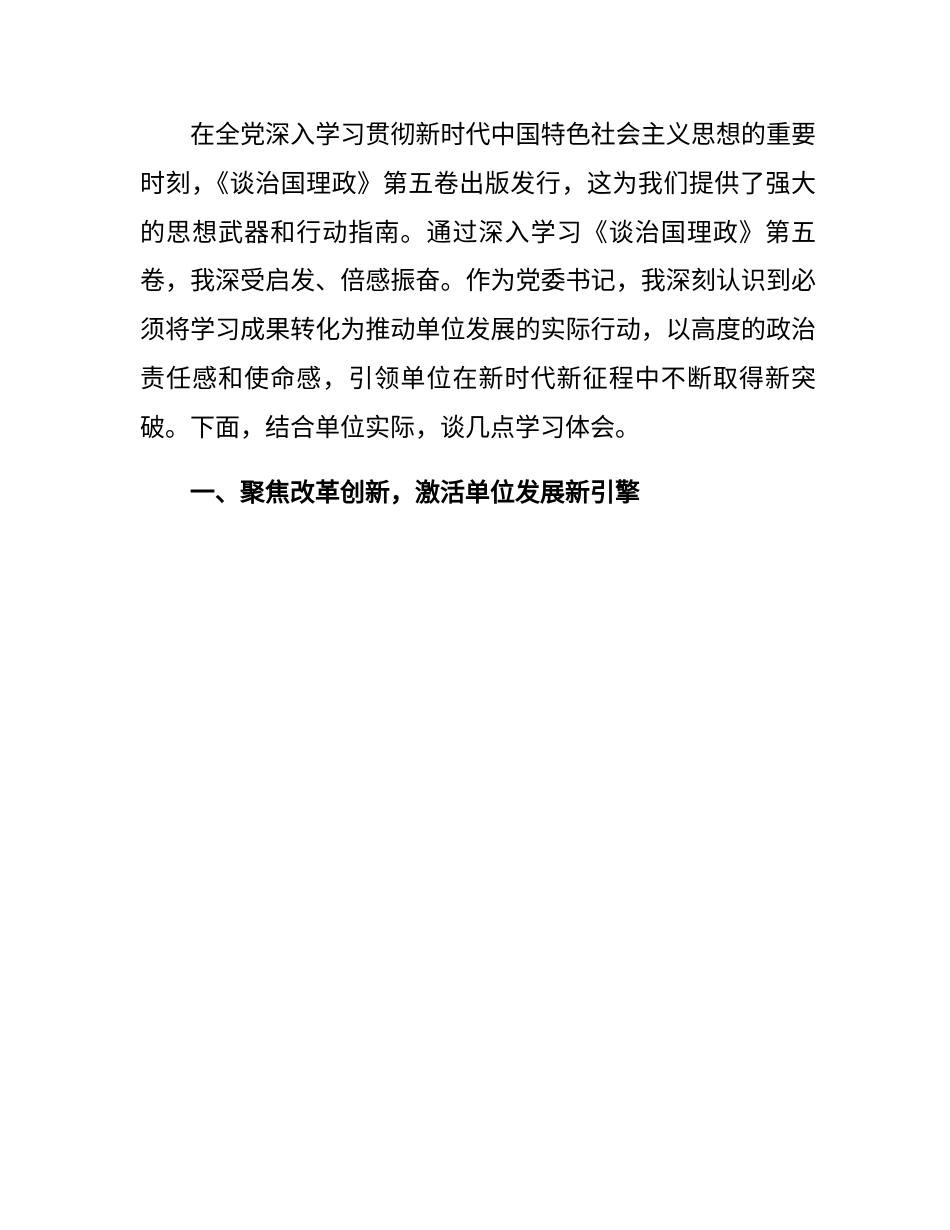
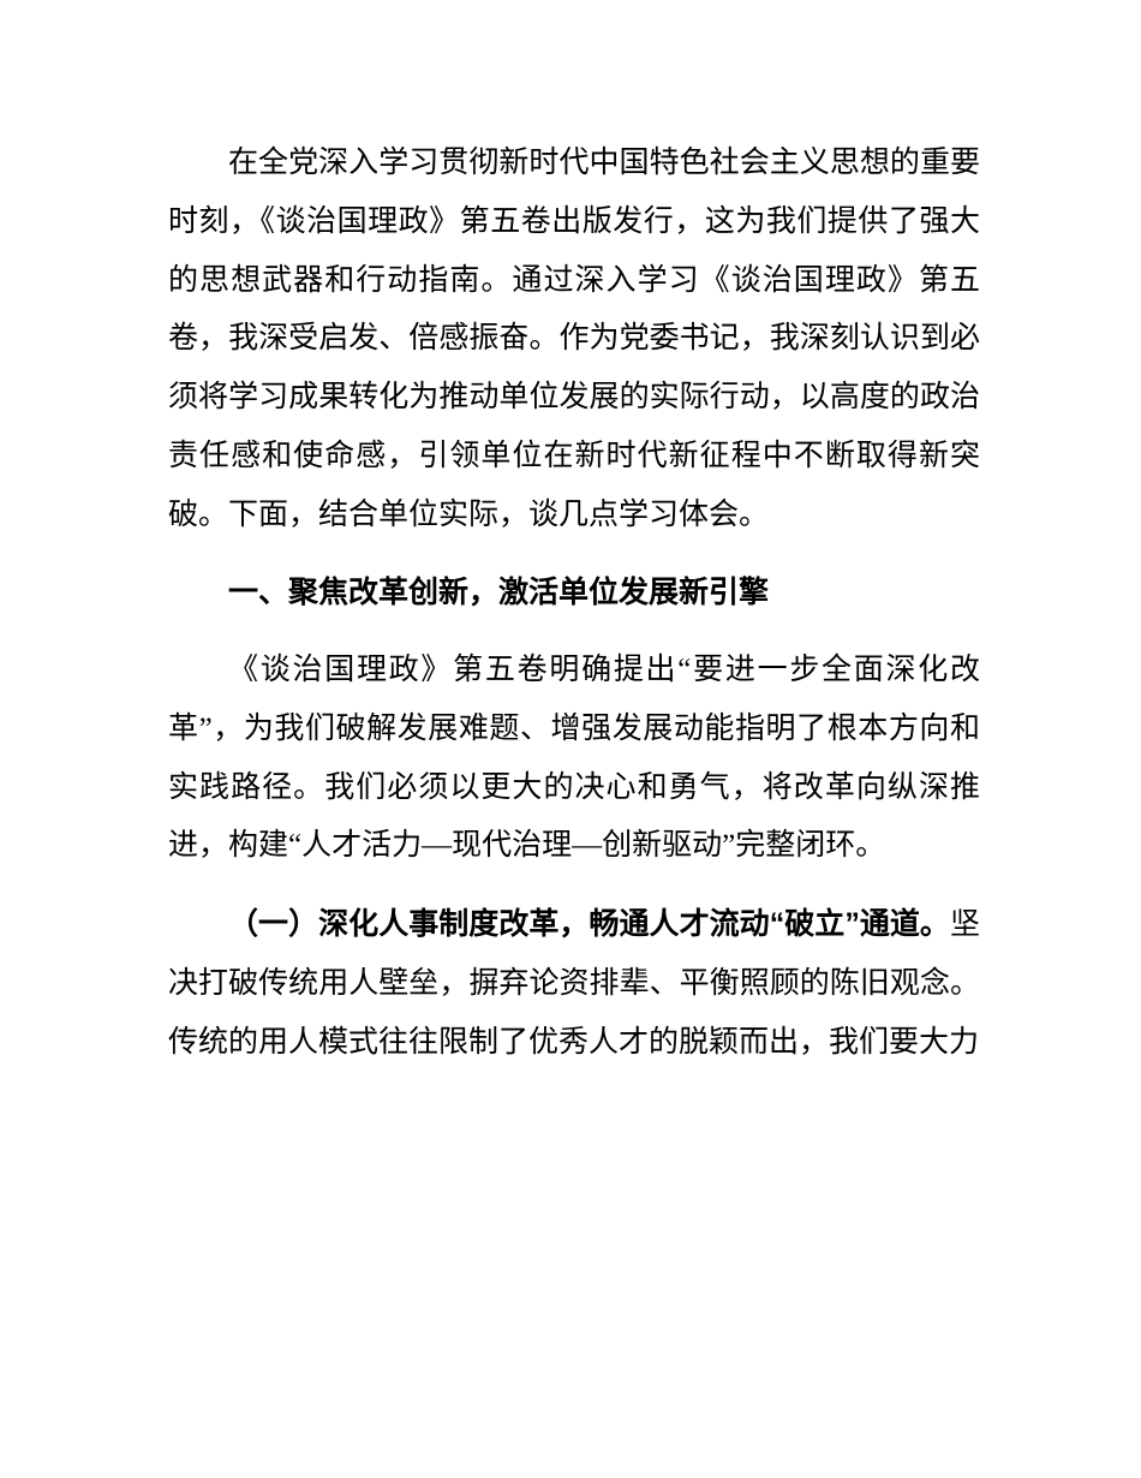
  在全党深入学习贯彻新时代中国特色社会主义思想的重要时刻，《谈治国理政》第五卷出版发行，这为我们提供了强大的思想武器和行动指南。通过深入学习《谈治国理政》第五卷，我深受启发、倍感振奋。作为党委书记，我深刻认识到必须将学习成果转化为推动单位发展的实际行动，以高度的政治责任感和使命感，引领单位在新时代新征程中不断取得新突破。下面，结合单位实际，谈几点学习体会。
  一、聚焦改革创新，激活单位发展新引擎
+ 《谈治国理政》第五卷明确提出“要进一步全面深化改革”，为我们破解发展难题、增强发展动能指明了根本方向和实践路径。我们必须以更大的决心和勇气，将改革向纵深推进，构建“人才活力—现代治理—创新驱动”完整闭环。
+ （一）深化人事制度改革，畅通人才流动“破立”通道。坚决打破传统用人壁垒，摒弃论资排辈、平衡照顾的陈旧观念。传统的用人模式往往限制了优秀人才的脱颖而出，我们要大力
